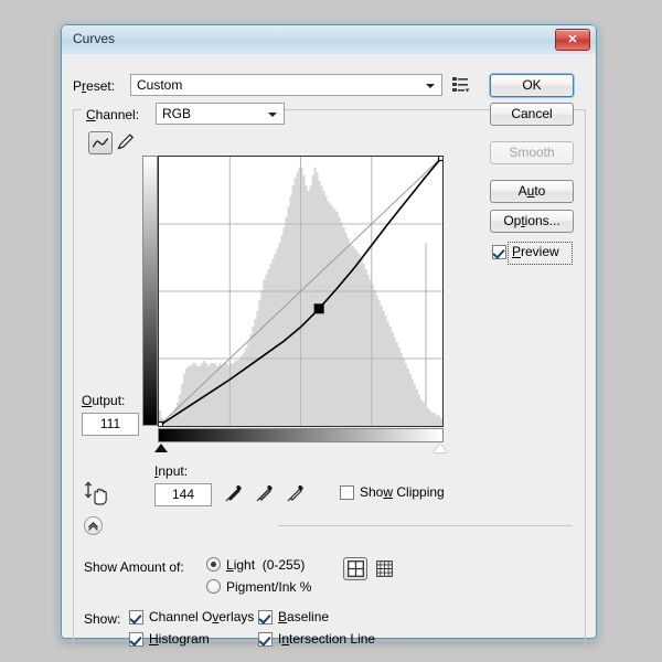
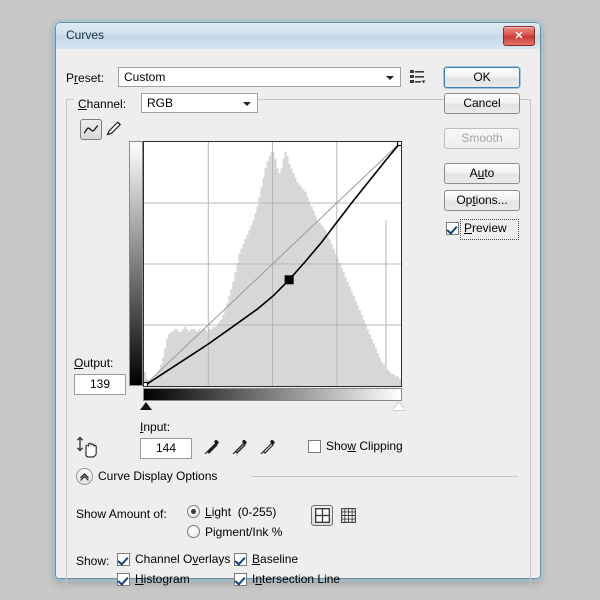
  Curves
  ✕
  Preset:
  Custom
  Channel:
  RGB
  Output:
- 111
+ 139
  Input:
  144
  Show Clipping
+ Curve Display Options
  Show Amount of:
  Light (0-255)
  Pigment/Ink %
  Show:
  Channel Overlays
  Baseline
  Histogram
  Intersection Line
  OK
  Cancel
  Smooth
  Auto
  Options...
  Preview
